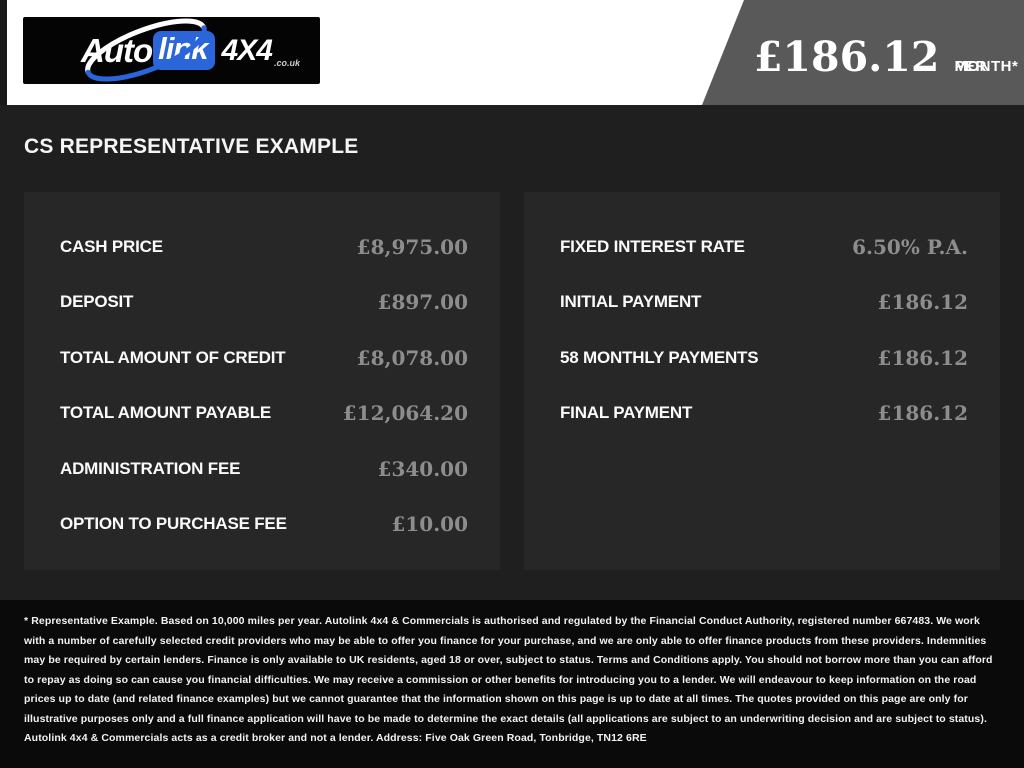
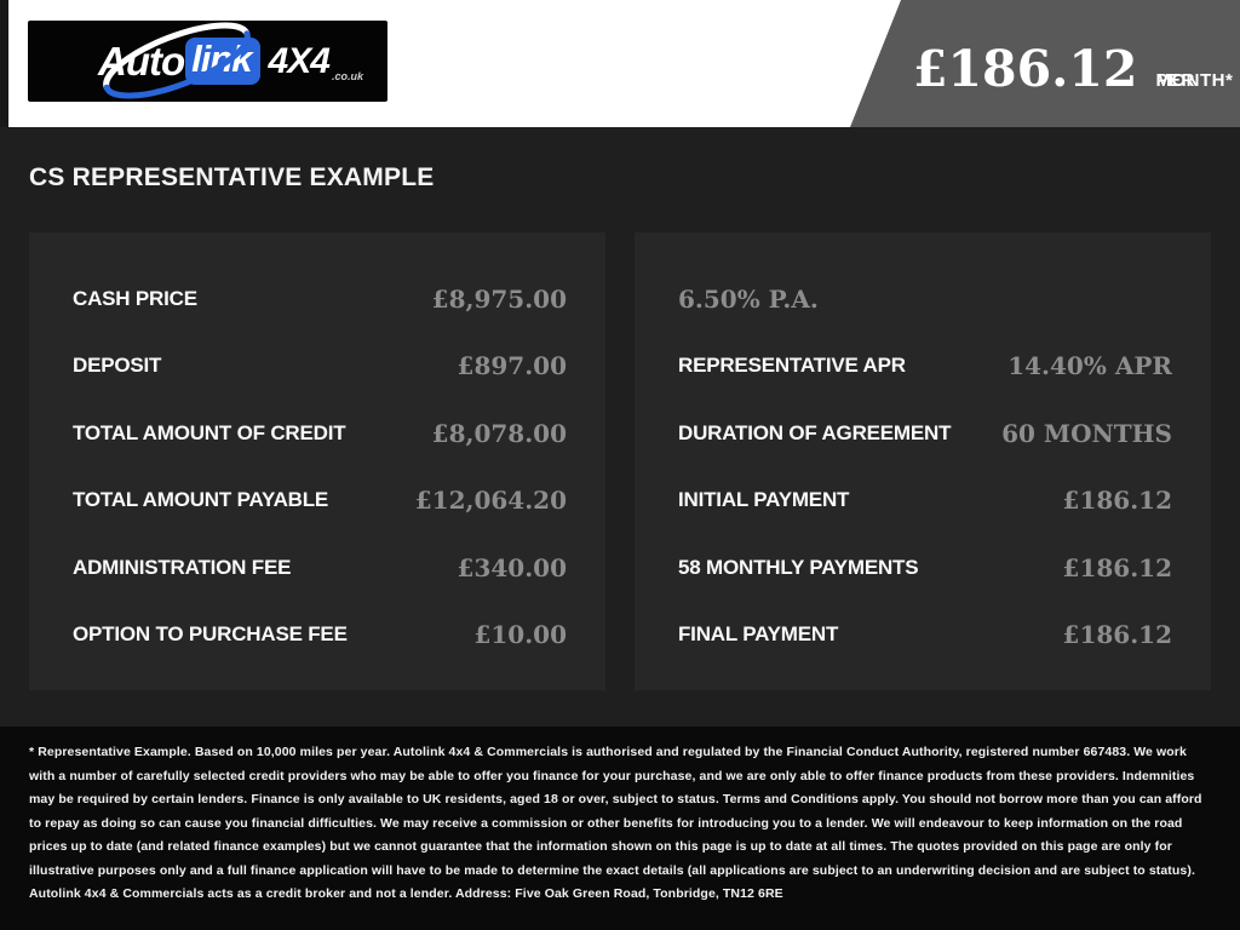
  Auto
  link
  4X4
  .co.uk
  £186.12
  PER MONTH*
  CS REPRESENTATIVE EXAMPLE
  CASH PRICE
  £8,975.00
  DEPOSIT
  £897.00
  TOTAL AMOUNT OF CREDIT
  £8,078.00
  TOTAL AMOUNT PAYABLE
  £12,064.20
  ADMINISTRATION FEE
  £340.00
  OPTION TO PURCHASE FEE
  £10.00
- FIXED INTEREST RATE
  6.50% P.A.
+ REPRESENTATIVE APR
+ 14.40% APR
+ DURATION OF AGREEMENT
+ 60 MONTHS
  INITIAL PAYMENT
  £186.12
  58 MONTHLY PAYMENTS
  £186.12
  FINAL PAYMENT
  £186.12
  * Representative Example. Based on 10,000 miles per year. Autolink 4x4 & Commercials is authorised and regulated by the Financial Conduct Authority, registered number 667483. We work with a number of carefully selected credit providers who may be able to offer you finance for your purchase, and we are only able to offer finance products from these providers. Indemnities may be required by certain lenders. Finance is only available to UK residents, aged 18 or over, subject to status. Terms and Conditions apply. You should not borrow more than you can afford to repay as doing so can cause you financial difficulties. We may receive a commission or other benefits for introducing you to a lender. We will endeavour to keep information on the road prices up to date (and related finance examples) but we cannot guarantee that the information shown on this page is up to date at all times. The quotes provided on this page are only for illustrative purposes only and a full finance application will have to be made to determine the exact details (all applications are subject to an underwriting decision and are subject to status). Autolink 4x4 & Commercials acts as a credit broker and not a lender. Address: Five Oak Green Road, Tonbridge, TN12 6RE
